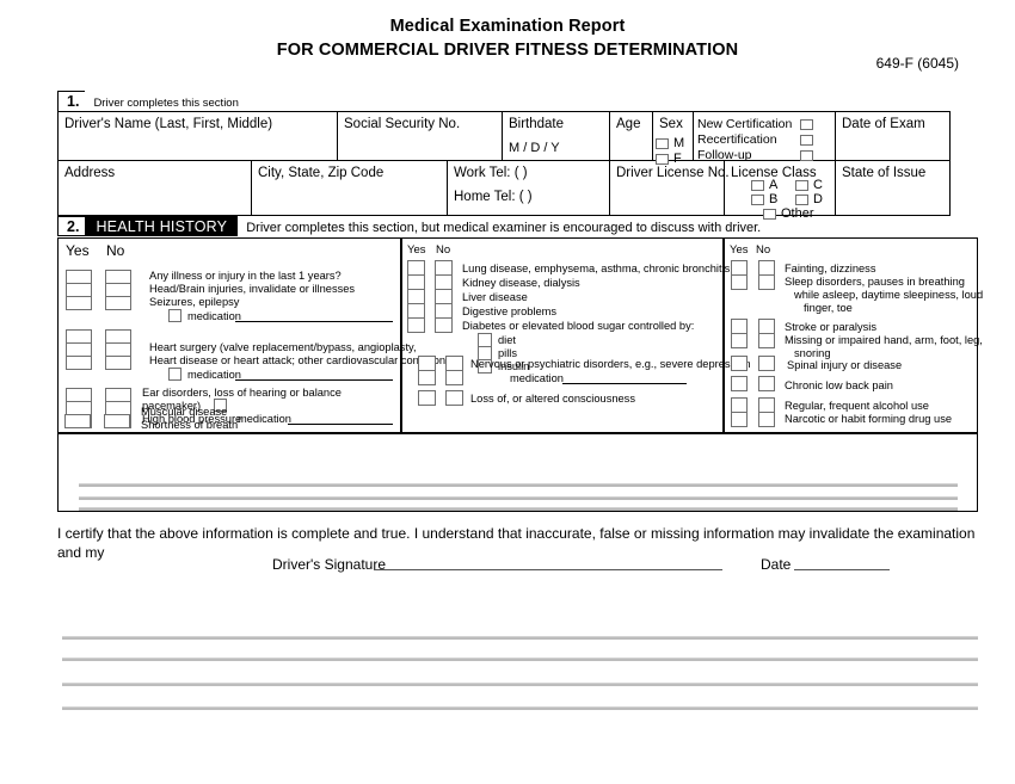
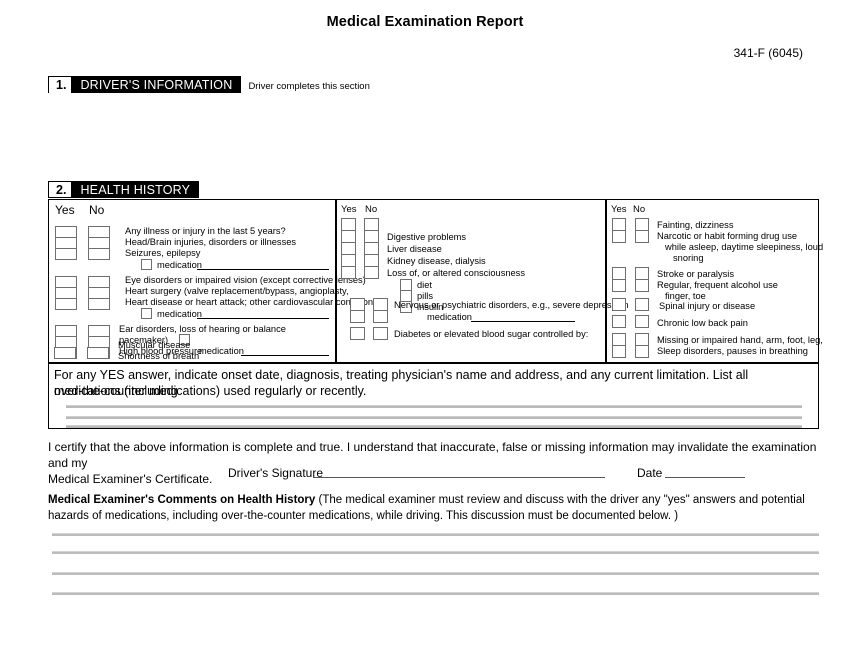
  Medical Examination Report
- FOR COMMERCIAL DRIVER FITNESS DETERMINATION
- 649-F (6045)
+ 341-F (6045)
  1.
+ DRIVER'S INFORMATION
  Driver completes this section
- Driver's Name (Last, First, Middle)
- Social Security No.
- Birthdate
- M / D / Y
- Age
- Sex
- M
- F
- New Certification
- Recertification
- Follow-up
- Date of Exam
- Address
- City, State, Zip Code
- Work Tel: ( )
- Home Tel: ( )
- Driver License No.
- License Class
- A
- B
- C
- D
- Other
- State of Issue
  2.
  HEALTH HISTORY
- Driver completes this section, but medical examiner is encouraged to discuss with driver.
  Yes
  No
- Any illness or injury in the last 1 years?
+ Any illness or injury in the last 5 years?
- Head/Brain injuries, invalidate or illnesses
+ Head/Brain injuries, disorders or illnesses
  Seizures, epilepsy
  medication
+ Eye disorders or impaired vision (except corrective lenses)
  Heart surgery (valve replacement/bypass, angioplasty,
  Heart disease or heart attack; other cardiovascular conon
  medication
  Ear disorders, loss of hearing or balance
  pacemaker)
  High blood pressure
  medication
  Muscular disease
  Shortness of breath
  Yes
  No
- Lung disease, emphysema, asthma, chronic bronchitis
- Kidney disease, dialysis
+ Digestive problems
  Liver disease
- Digestive problems
+ Kidney disease, dialysis
- Diabetes or elevated blood sugar controlled by:
+ Loss of, or altered consciousness
  diet
  pills
  insulin
  Nervous or psychiatric disorders, e.g., severe depresn
  medication
- Loss of, or altered consciousness
+ Diabetes or elevated blood sugar controlled by:
  Yes
  No
  Fainting, dizziness
- Sleep disorders, pauses in breathing
+ Narcotic or habit forming drug use
  while asleep, daytime sleepiness, loud
- finger, toe
+ snoring
  Stroke or paralysis
- Missing or impaired hand, arm, foot, leg,
+ Regular, frequent alcohol use
- snoring
+ finger, toe
  Spinal injury or disease
  Chronic low back pain
- Regular, frequent alcohol use
+ Missing or impaired hand, arm, foot, leg,
- Narcotic or habit forming drug use
+ Sleep disorders, pauses in breathing
+ For any YES answer, indicate onset date, diagnosis, treating physician's name and address, and any current limitation. List all medications (including
+ over-the-counter medications) used regularly or recently.
  I certify that the above information is complete and true. I understand that inaccurate, false or missing information may invalidate the examination and my
+ Medical Examiner's Certificate.
  Driver's Signature
  Date
+ Medical Examiner's Comments on Health History (The medical examiner must review and discuss with the driver any "yes" answers and potential hazards of medications, including over-the-counter medications, while driving. This discussion must be documented below. )
